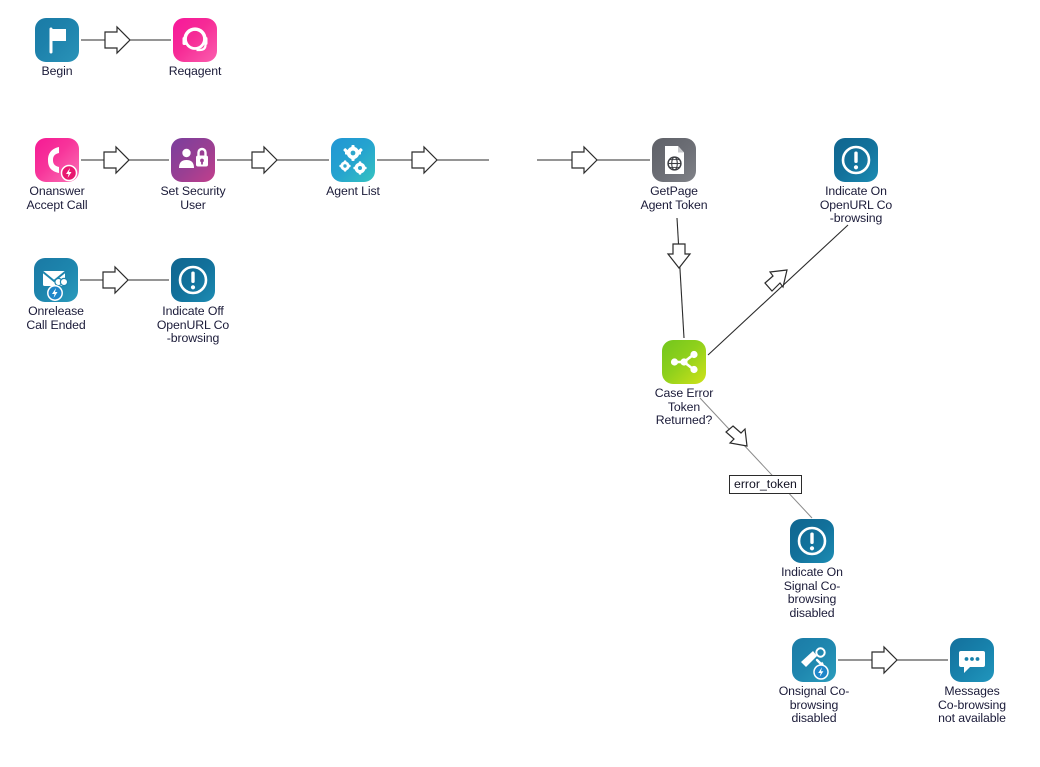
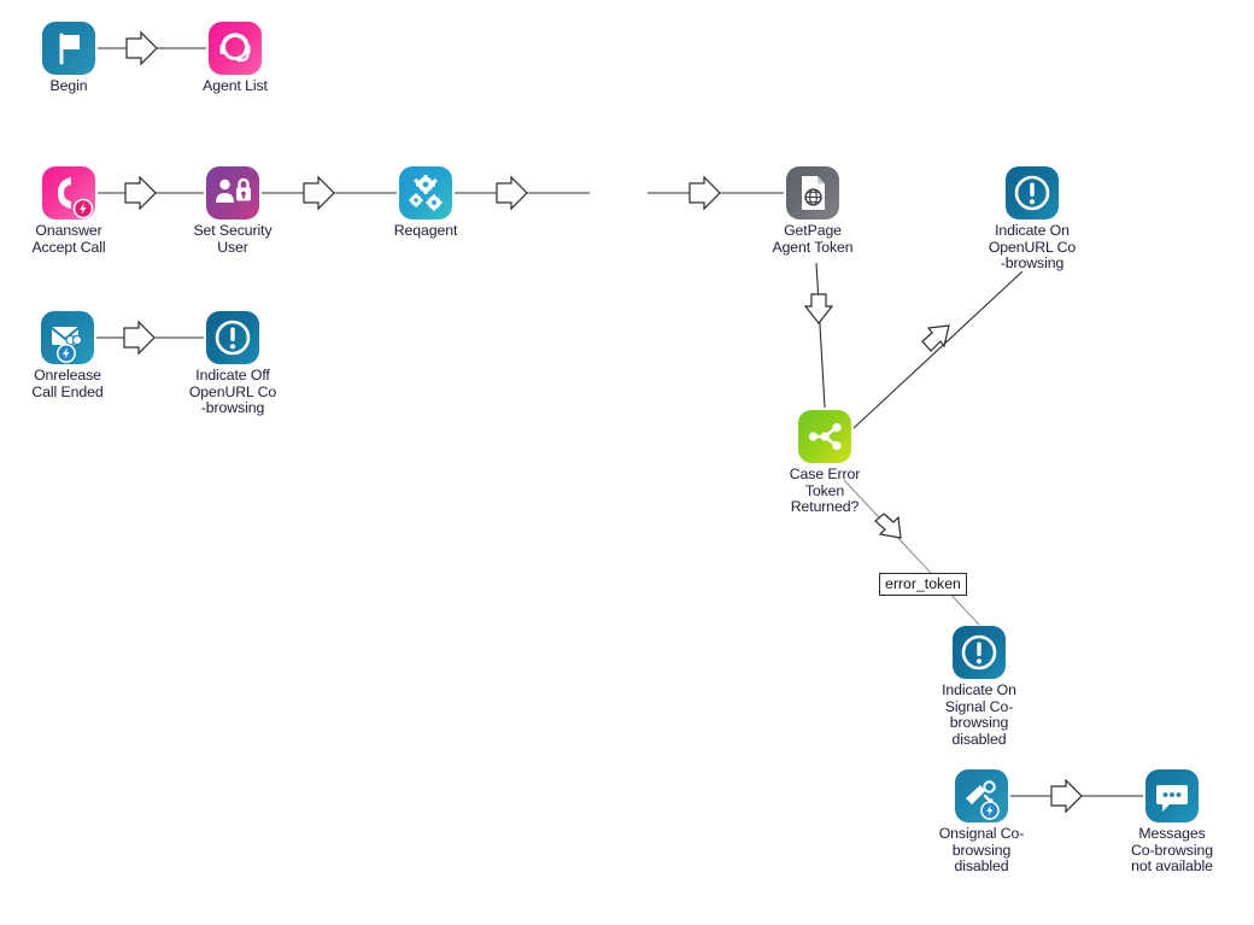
  Begin
- Reqagent
+ Agent List
  Onanswer
  Accept Call
  Set Security
  User
- Agent List
+ Reqagent
  GetPage
  Agent Token
  Indicate On
  OpenURL Co
  -browsing
  Onrelease
  Call Ended
  Indicate Off
  OpenURL Co
  -browsing
  Case Error
  Token
  Returned?
  Indicate On
  Signal Co-
  browsing
  disabled
  Onsignal Co-
  browsing
  disabled
  Messages
  Co-browsing
  not available
  error_token
